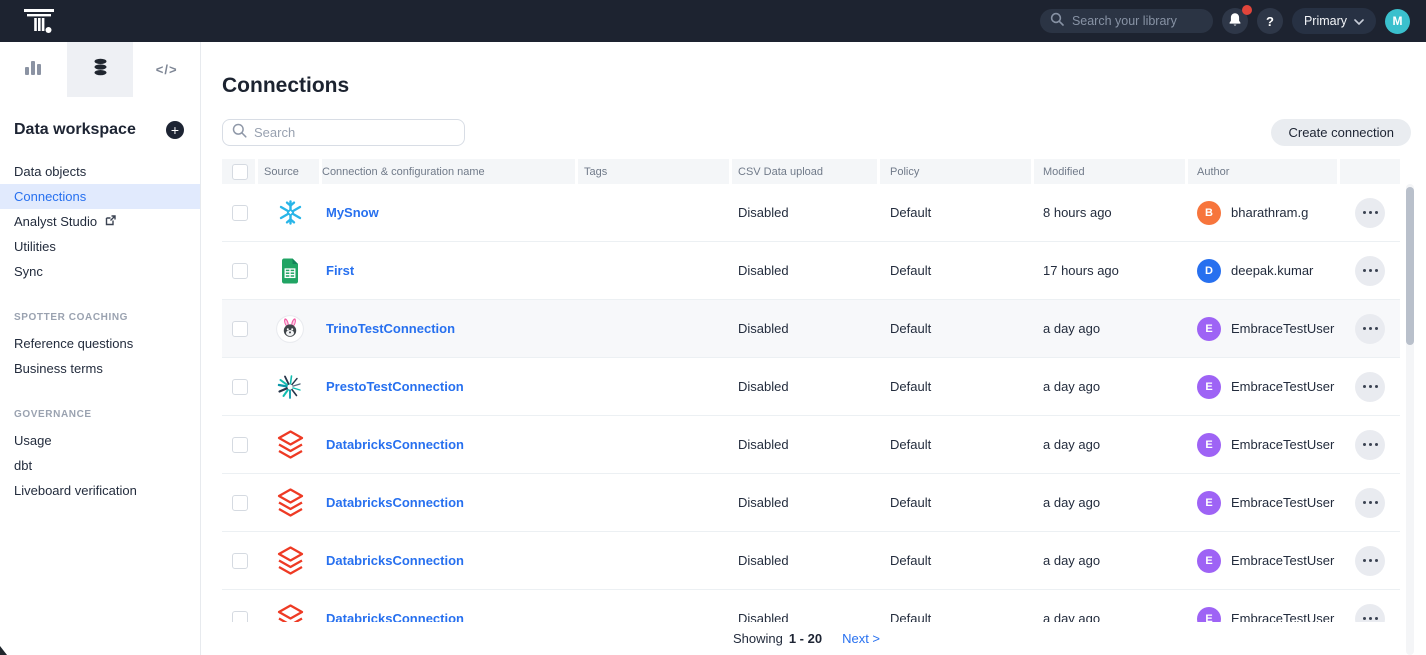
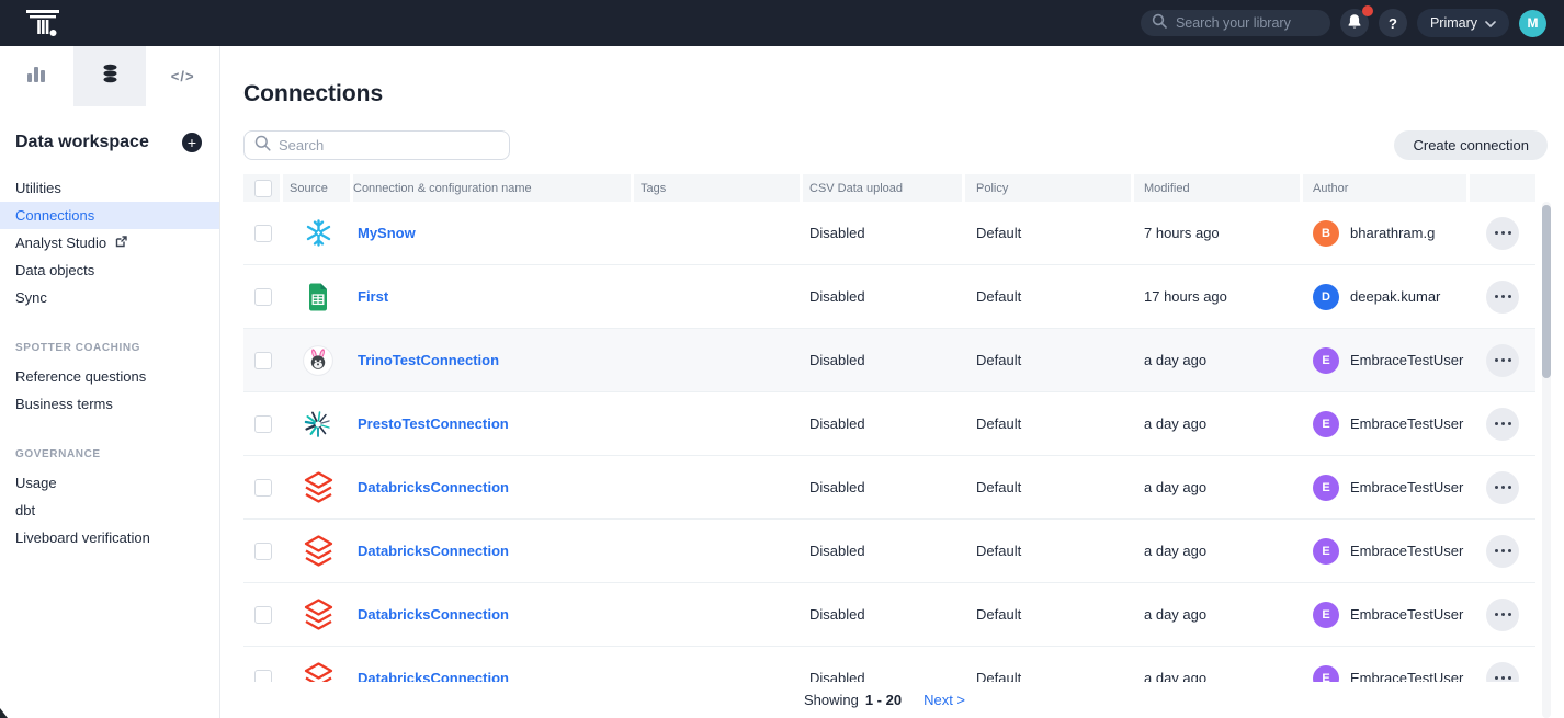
  Search your library
  ?
  Primary
  M
  </>
  Data workspace
  +
- Data objects
+ Utilities
  Connections
  Analyst Studio
- Utilities
+ Data objects
  Sync
  SPOTTER COACHING
  Reference questions
  Business terms
  GOVERNANCE
  Usage
  dbt
  Liveboard verification
  Connections
  Search
  Create connection
  Source
  Connection & configuration name
  Tags
  CSV Data upload
  Policy
  Modified
  Author
  MySnow
  Disabled
  Default
- 8 hours ago
+ 7 hours ago
  B
  bharathram.g
  First
  Disabled
  Default
  17 hours ago
  D
  deepak.kumar
  TrinoTestConnection
  Disabled
  Default
  a day ago
  E
  EmbraceTestUser
  PrestoTestConnection
  Disabled
  Default
  a day ago
  E
  EmbraceTestUser
  DatabricksConnection
  Disabled
  Default
  a day ago
  E
  EmbraceTestUser
  DatabricksConnection
  Disabled
  Default
  a day ago
  E
  EmbraceTestUser
  DatabricksConnection
  Disabled
  Default
  a day ago
  E
  EmbraceTestUser
  DatabricksConnection
  Disabled
  Default
  a day ago
  E
  EmbraceTestUser
  Showing
  1 - 20
  Next >
